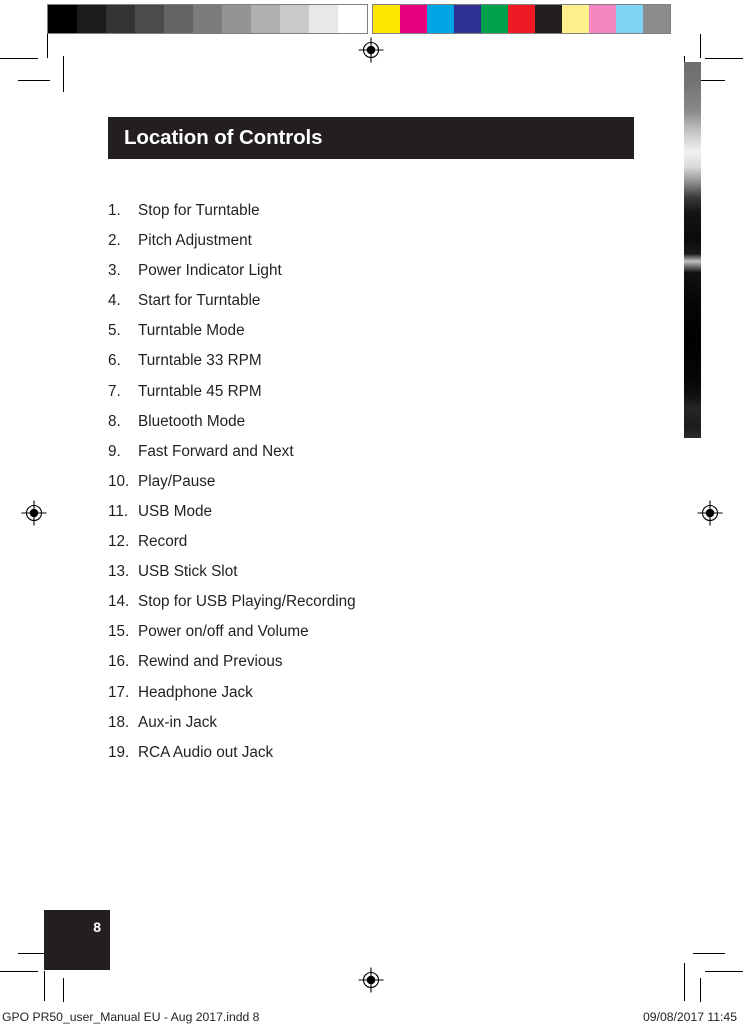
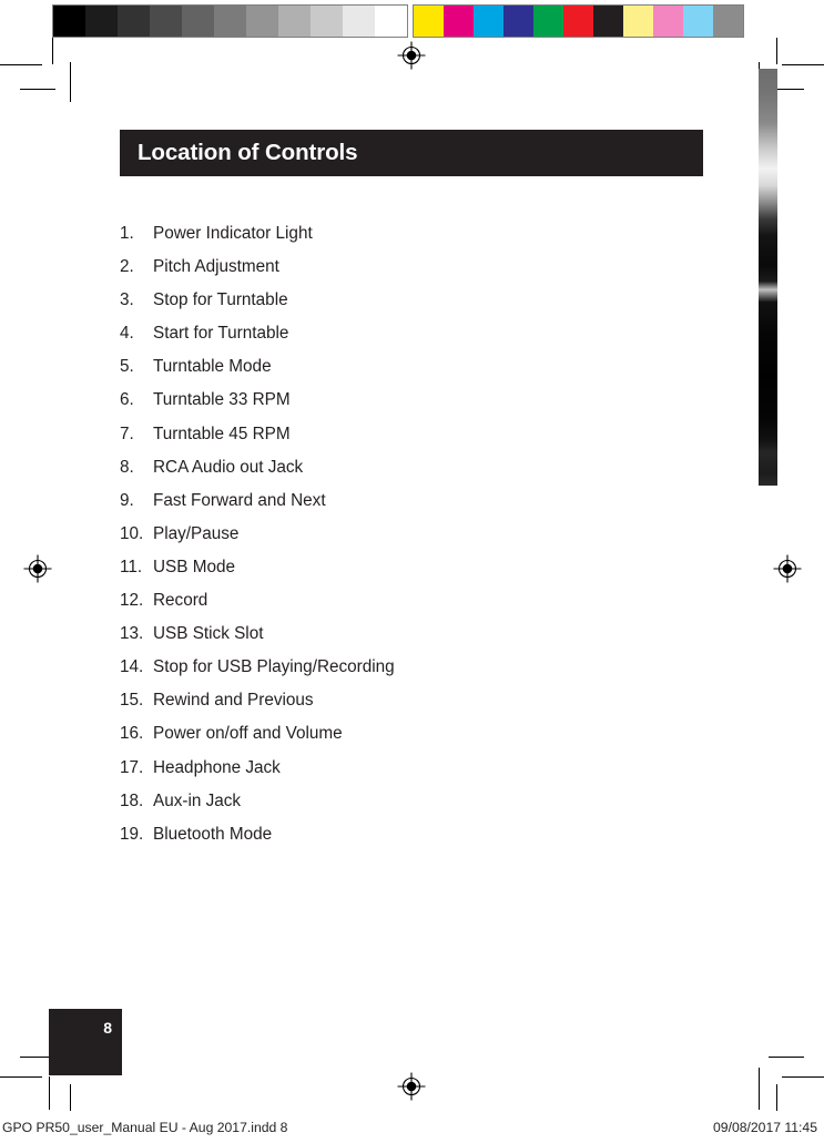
  Location of Controls
  1.
- Stop for Turntable
+ Power Indicator Light
  2.
  Pitch Adjustment
  3.
- Power Indicator Light
+ Stop for Turntable
  4.
  Start for Turntable
  5.
  Turntable Mode
  6.
  Turntable 33 RPM
  7.
  Turntable 45 RPM
  8.
- Bluetooth Mode
+ RCA Audio out Jack
  9.
  Fast Forward and Next
  10.
  Play/Pause
  11.
  USB Mode
  12.
  Record
  13.
  USB Stick Slot
  14.
  Stop for USB Playing/Recording
  15.
- Power on/off and Volume
+ Rewind and Previous
  16.
- Rewind and Previous
+ Power on/off and Volume
  17.
  Headphone Jack
  18.
  Aux-in Jack
  19.
- RCA Audio out Jack
+ Bluetooth Mode
  8
  GPO PR50_user_Manual EU - Aug 2017.indd 8
  09/08/2017 11:45
